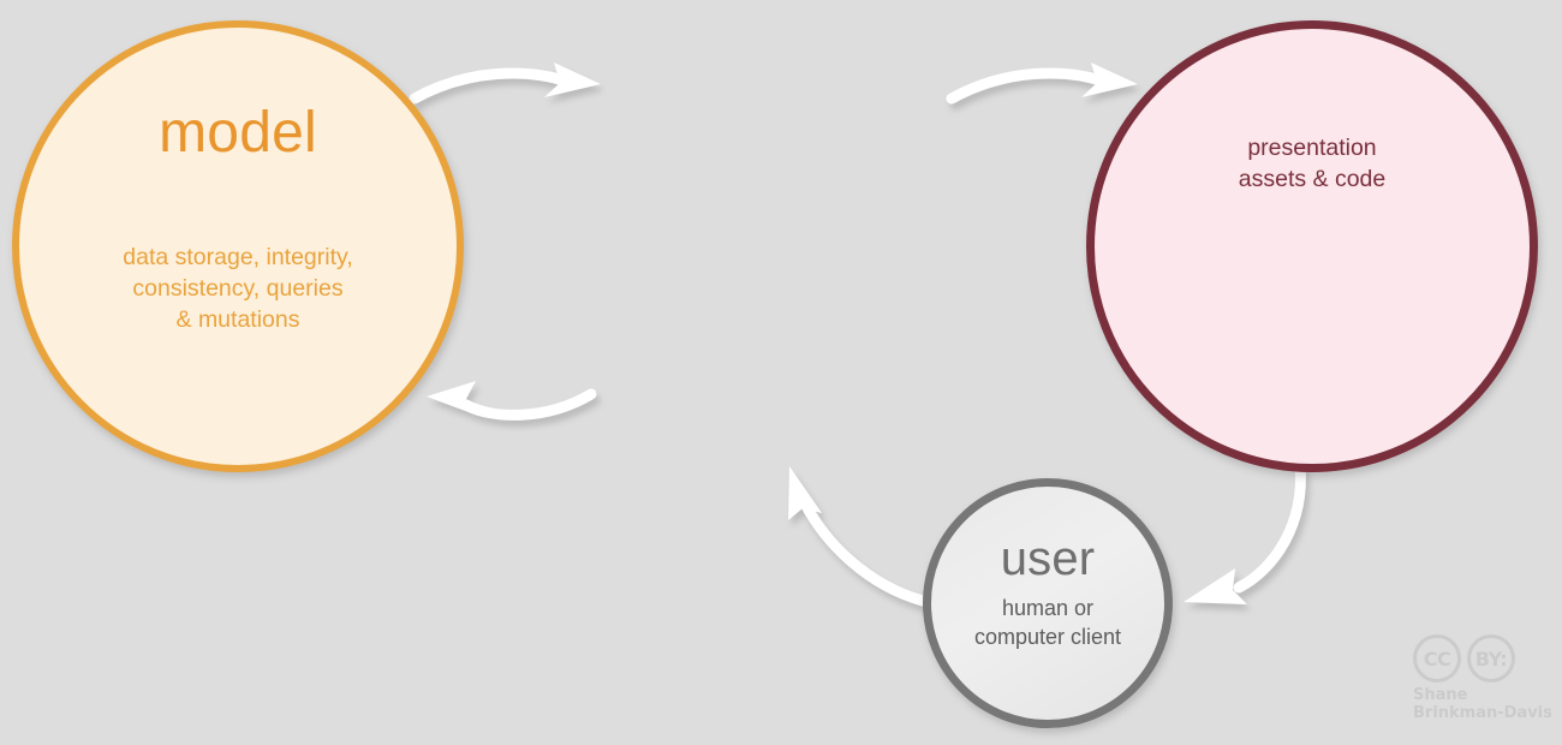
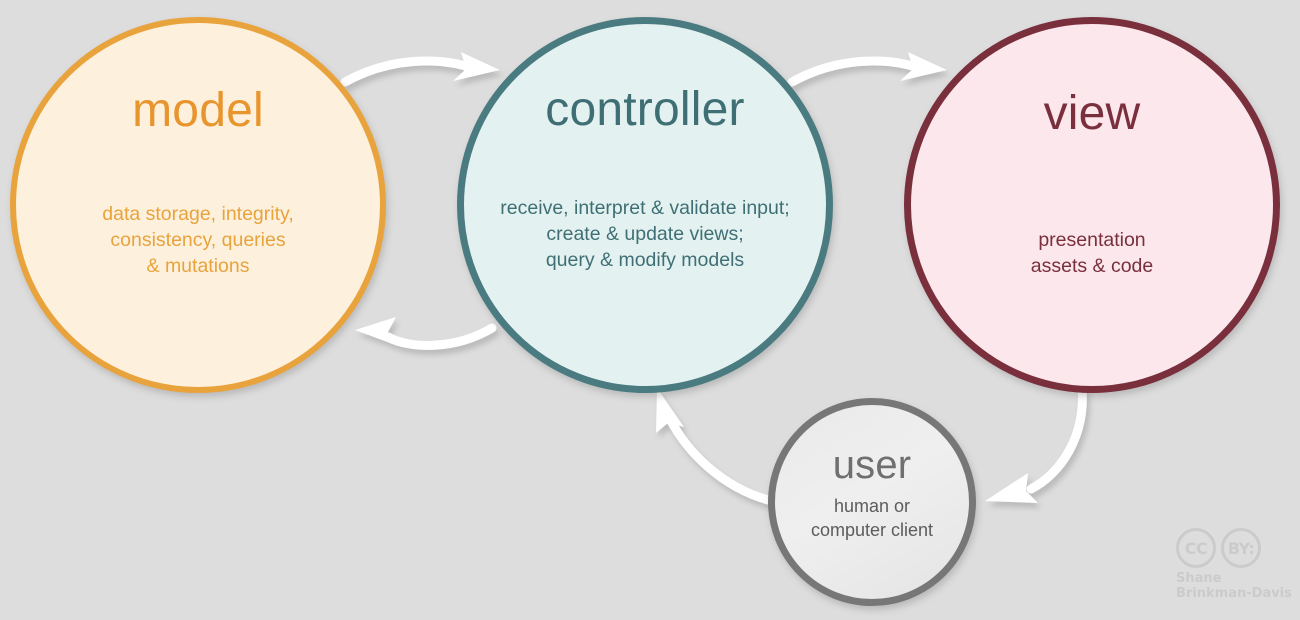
  model
  data storage, integrity,
  consistency, queries
  & mutations
+ controller
+ receive, interpret & validate input;
+ create & update views;
+ query & modify models
+ view
  presentation
  assets & code
  user
  human or
  computer client
